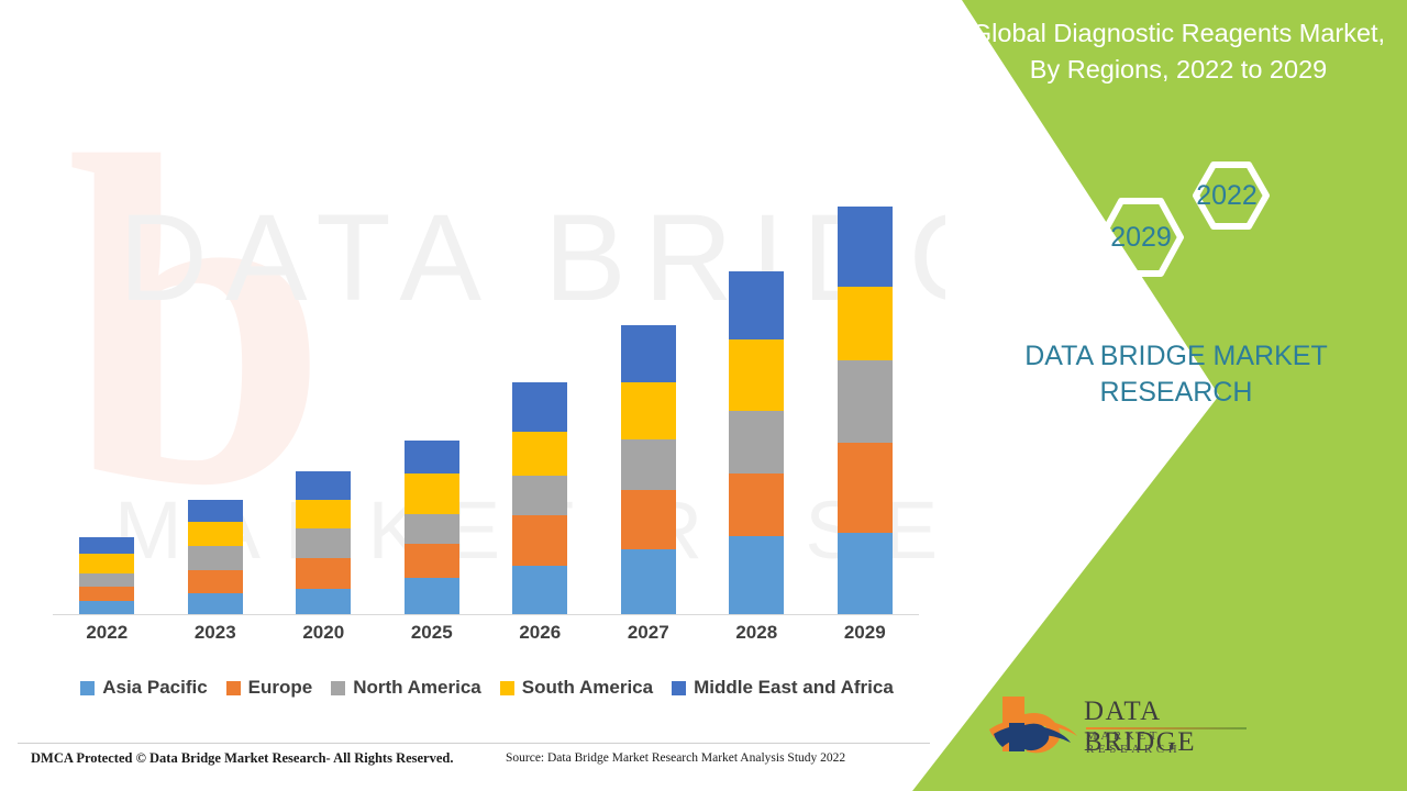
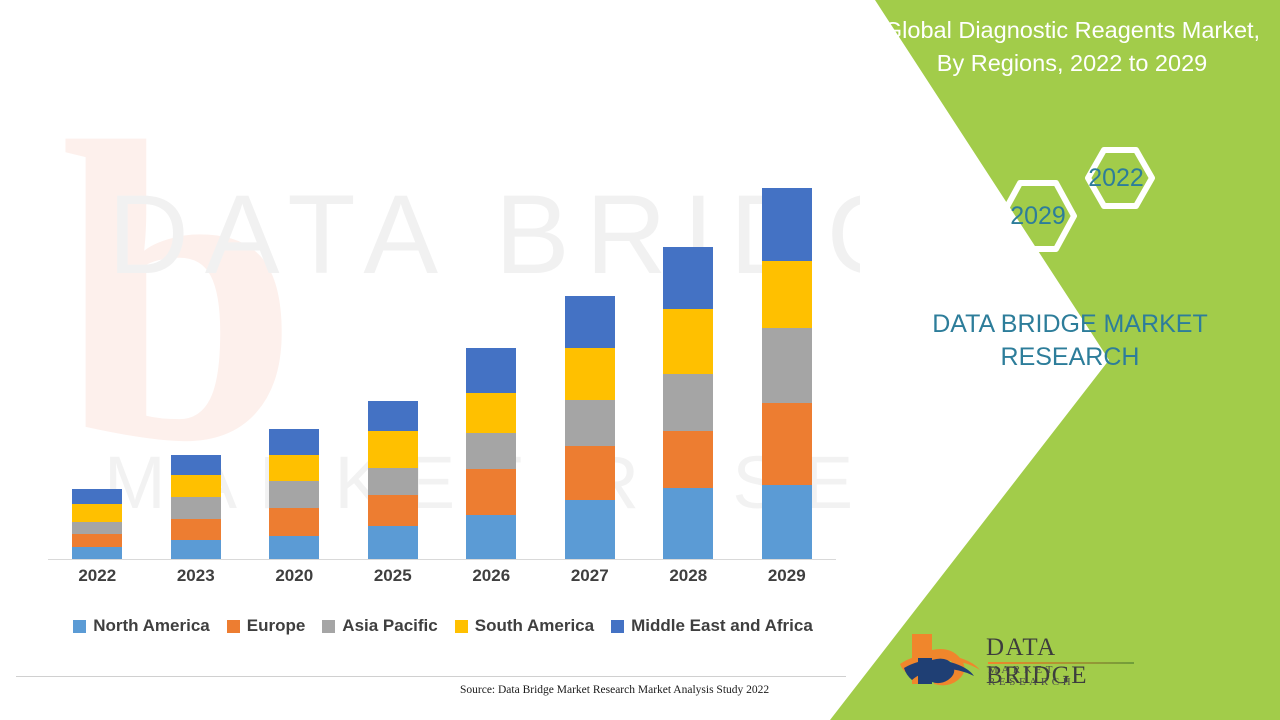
  b
  DATA BRI
  2022
  2023
  2020
  2025
  2026
  2027
  2028
  2029
- Asia Pacific
+ North America
  Europe
- North America
+ Asia Pacific
  South America
  Middle East and Africa
- DMCA Protected © Data Bridge Market Research- All Rights Reserved.
  Source: Data Bridge Market Research Market Analysis Study 2022
  Global Diagnostic Reagents Market, By Regions, 2022 to 2029
  2022
  2029
  DATA BRIDGE MARKET RESEARCH
  DATA BRIDGE
  MARKET RESEARCH
